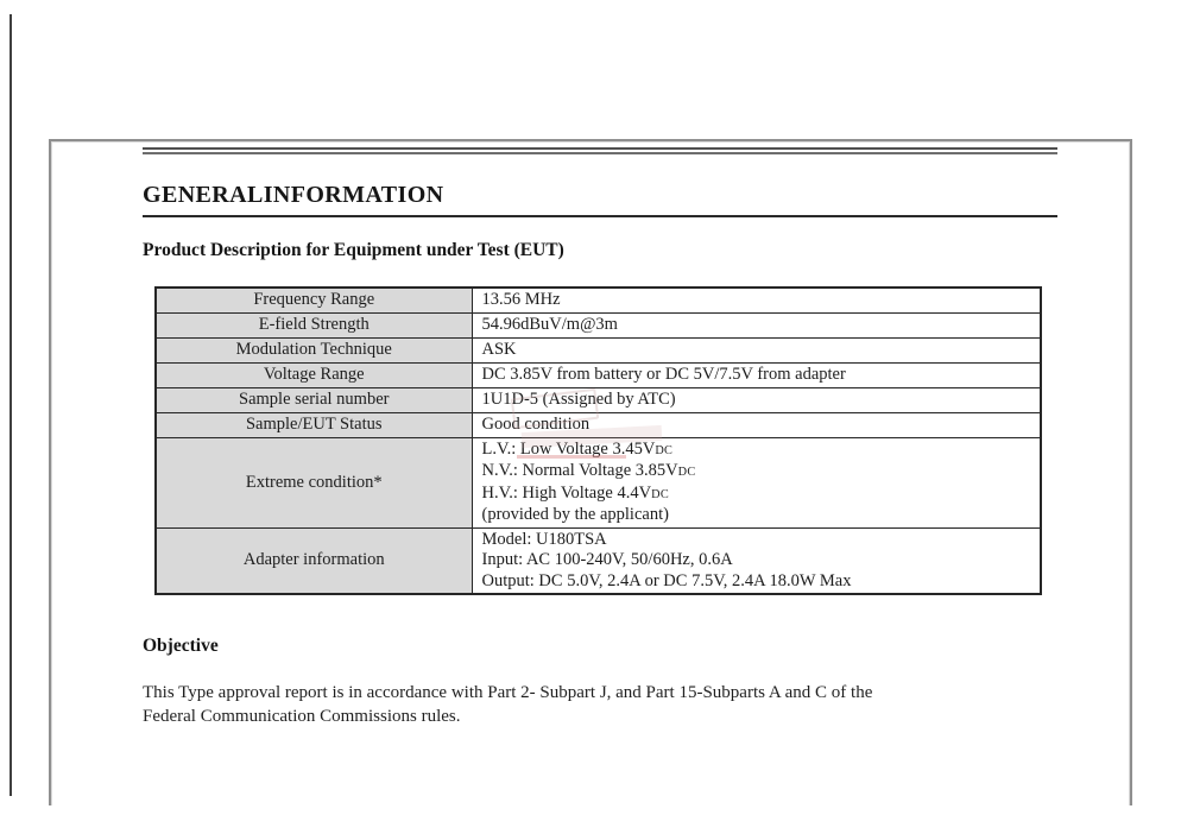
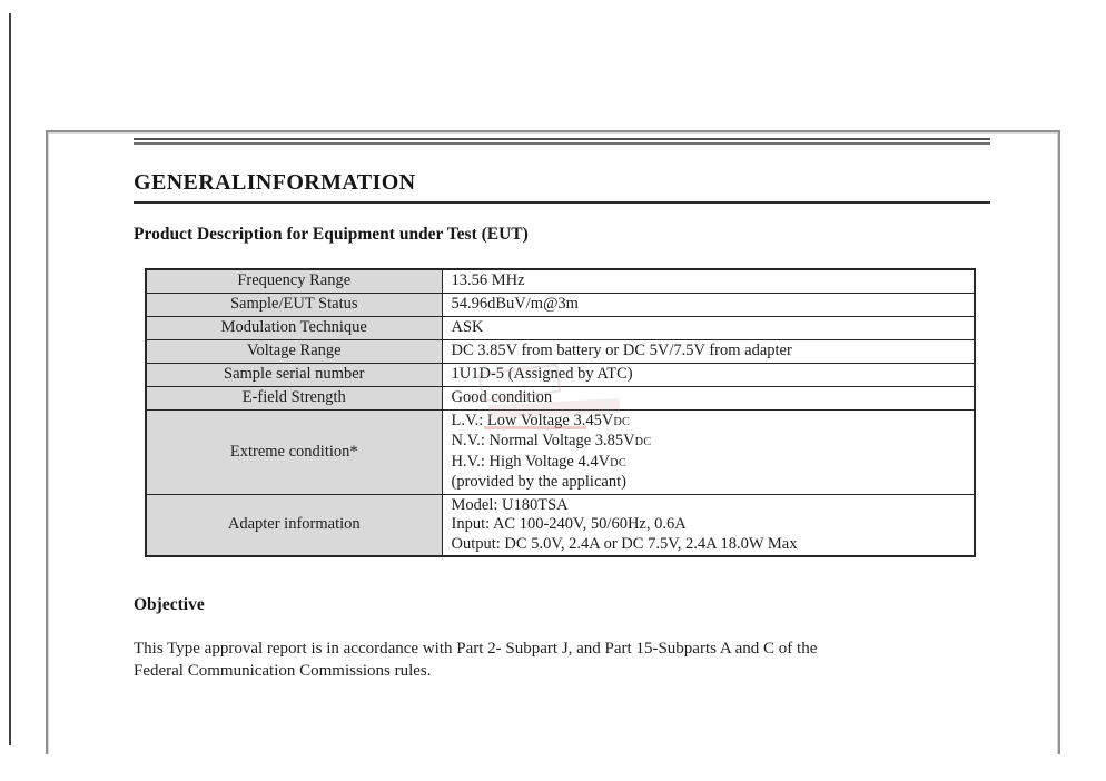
  GENERALINFORMATION
  Product Description for Equipment under Test (EUT)
  Frequency Range	13.56 MHz
- E-field Strength	54.96dBuV/m@3m
+ Sample/EUT Status	54.96dBuV/m@3m
  Modulation Technique	ASK
  Voltage Range	DC 3.85V from battery or DC 5V/7.5V from adapter
  Sample serial number	1U1D-5 (Assigned by ATC)
- Sample/EUT Status	Good condition
+ E-field Strength	Good condition
  Extreme condition*	L.V.: Low Voltage 3.45VDCN.V.: Normal Voltage 3.85VDCH.V.: High Voltage 4.4VDC(provided by the applicant)
  Adapter information	Model: U180TSAInput: AC 100-240V, 50/60Hz, 0.6AOutput: DC 5.0V, 2.4A or DC 7.5V, 2.4A 18.0W Max
  Objective
  This Type approval report is in accordance with Part 2- Subpart J, and Part 15-Subparts A and C of the
  Federal Communication Commissions rules.
